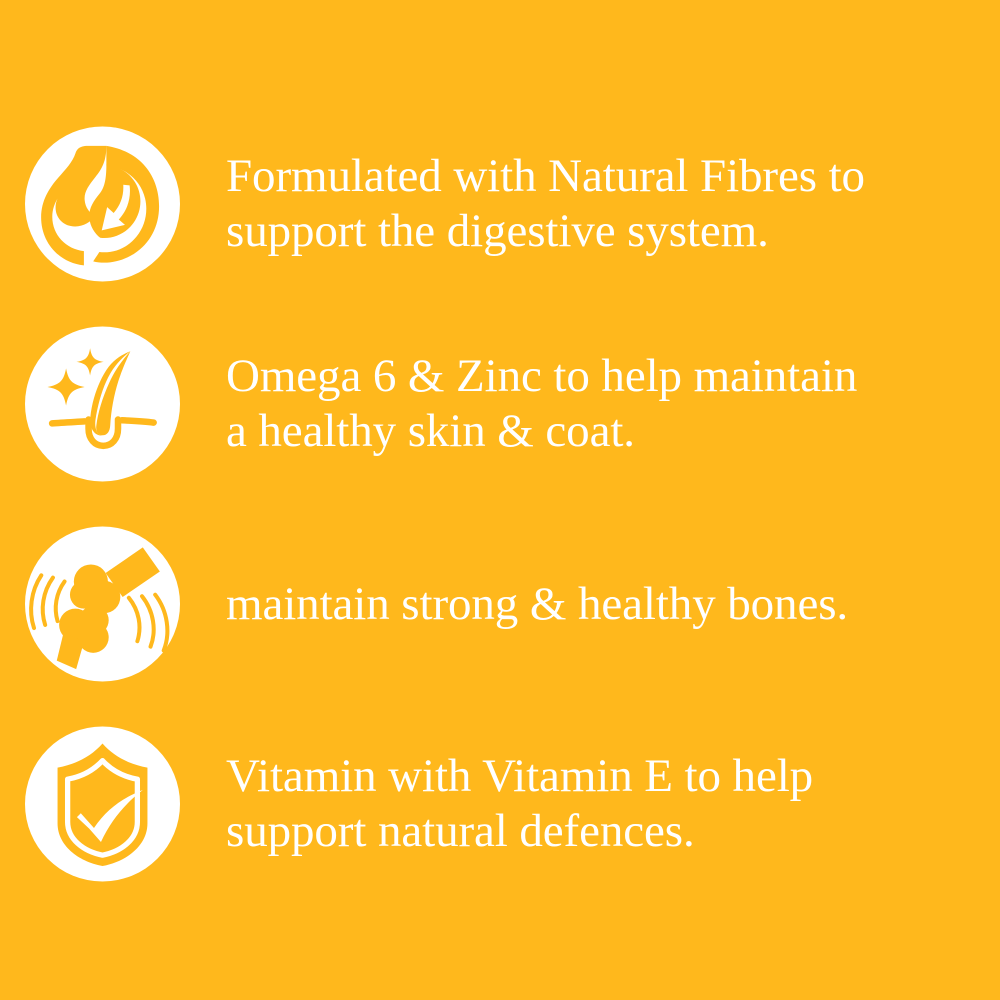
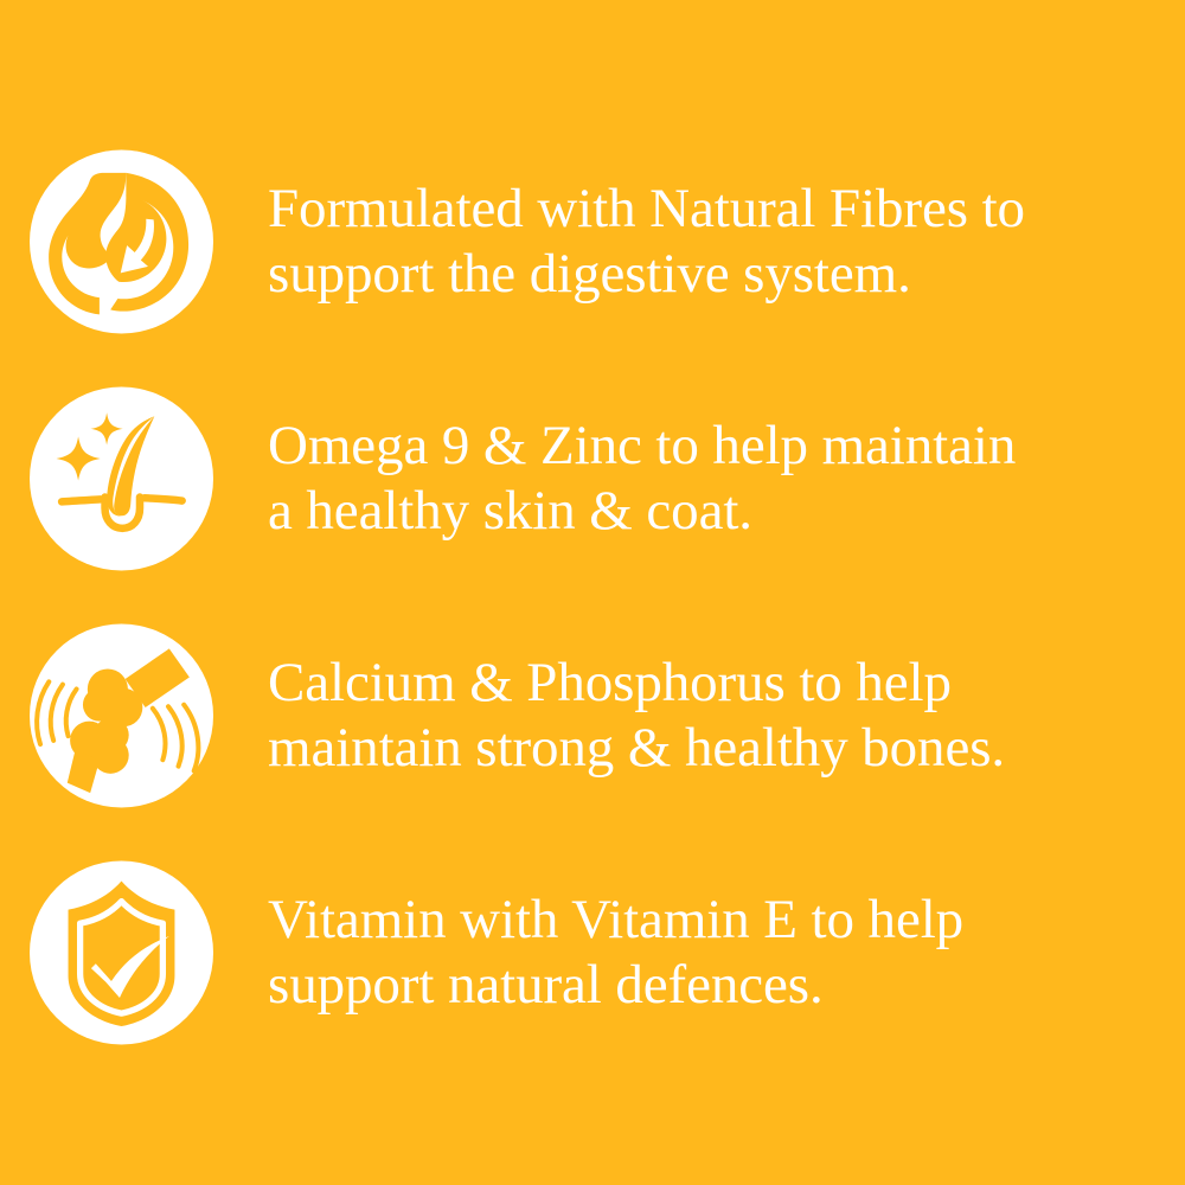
  Formulated with Natural Fibres to
  support the digestive system.
- Omega 6 & Zinc to help maintain
+ Omega 9 & Zinc to help maintain
  a healthy skin & coat.
+ Calcium & Phosphorus to help
  maintain strong & healthy bones.
  Vitamin with Vitamin E to help
  support natural defences.
